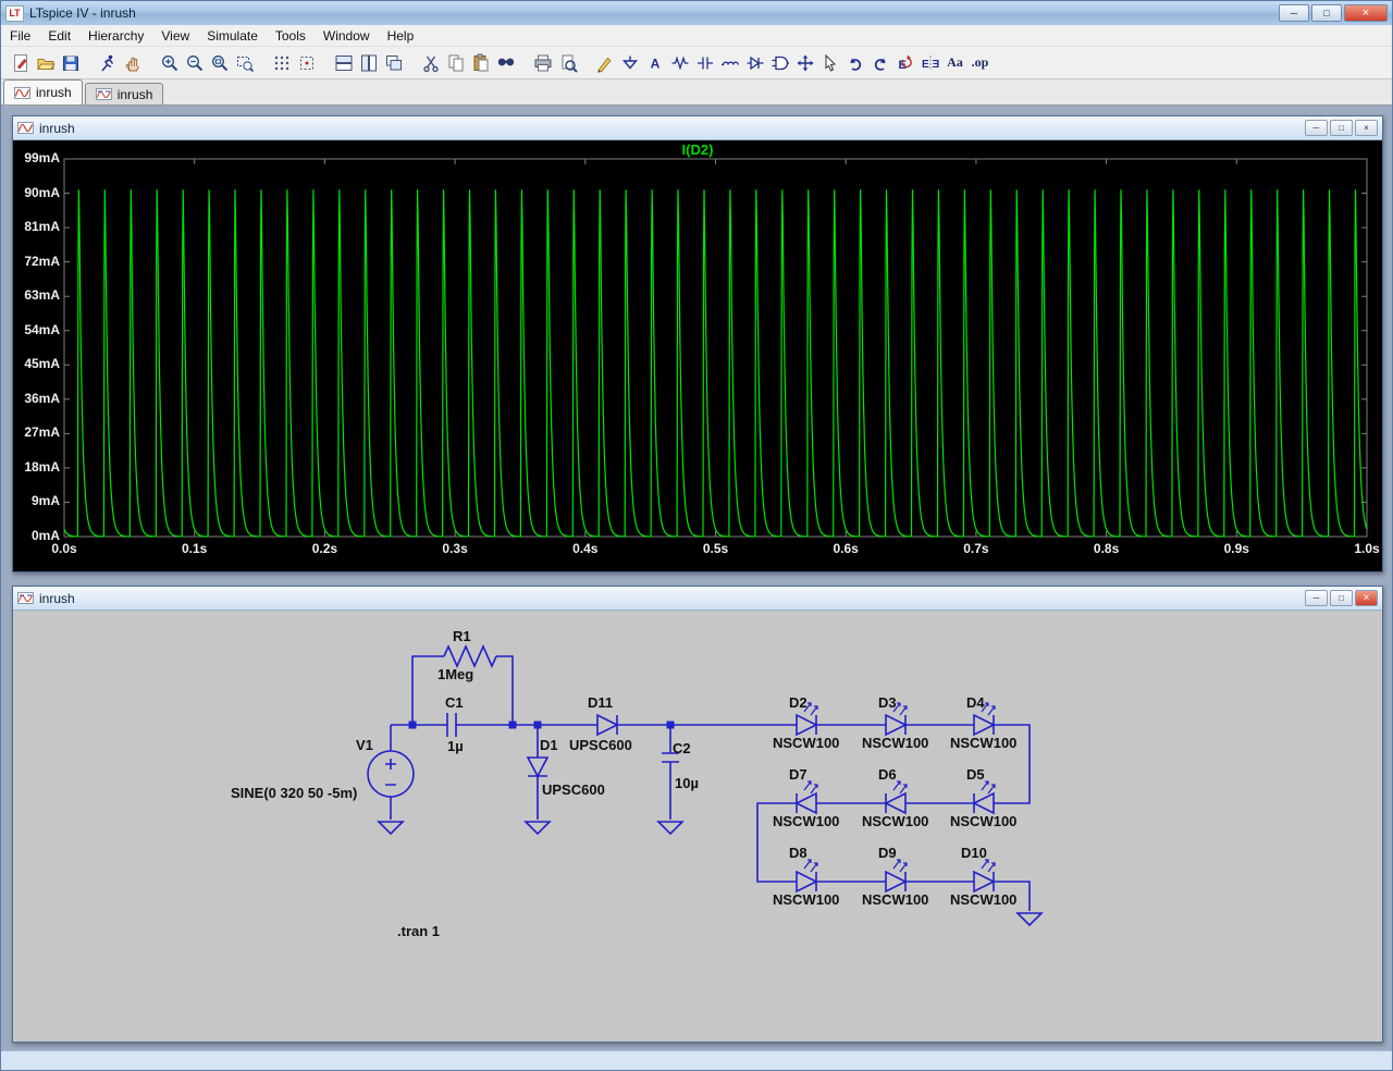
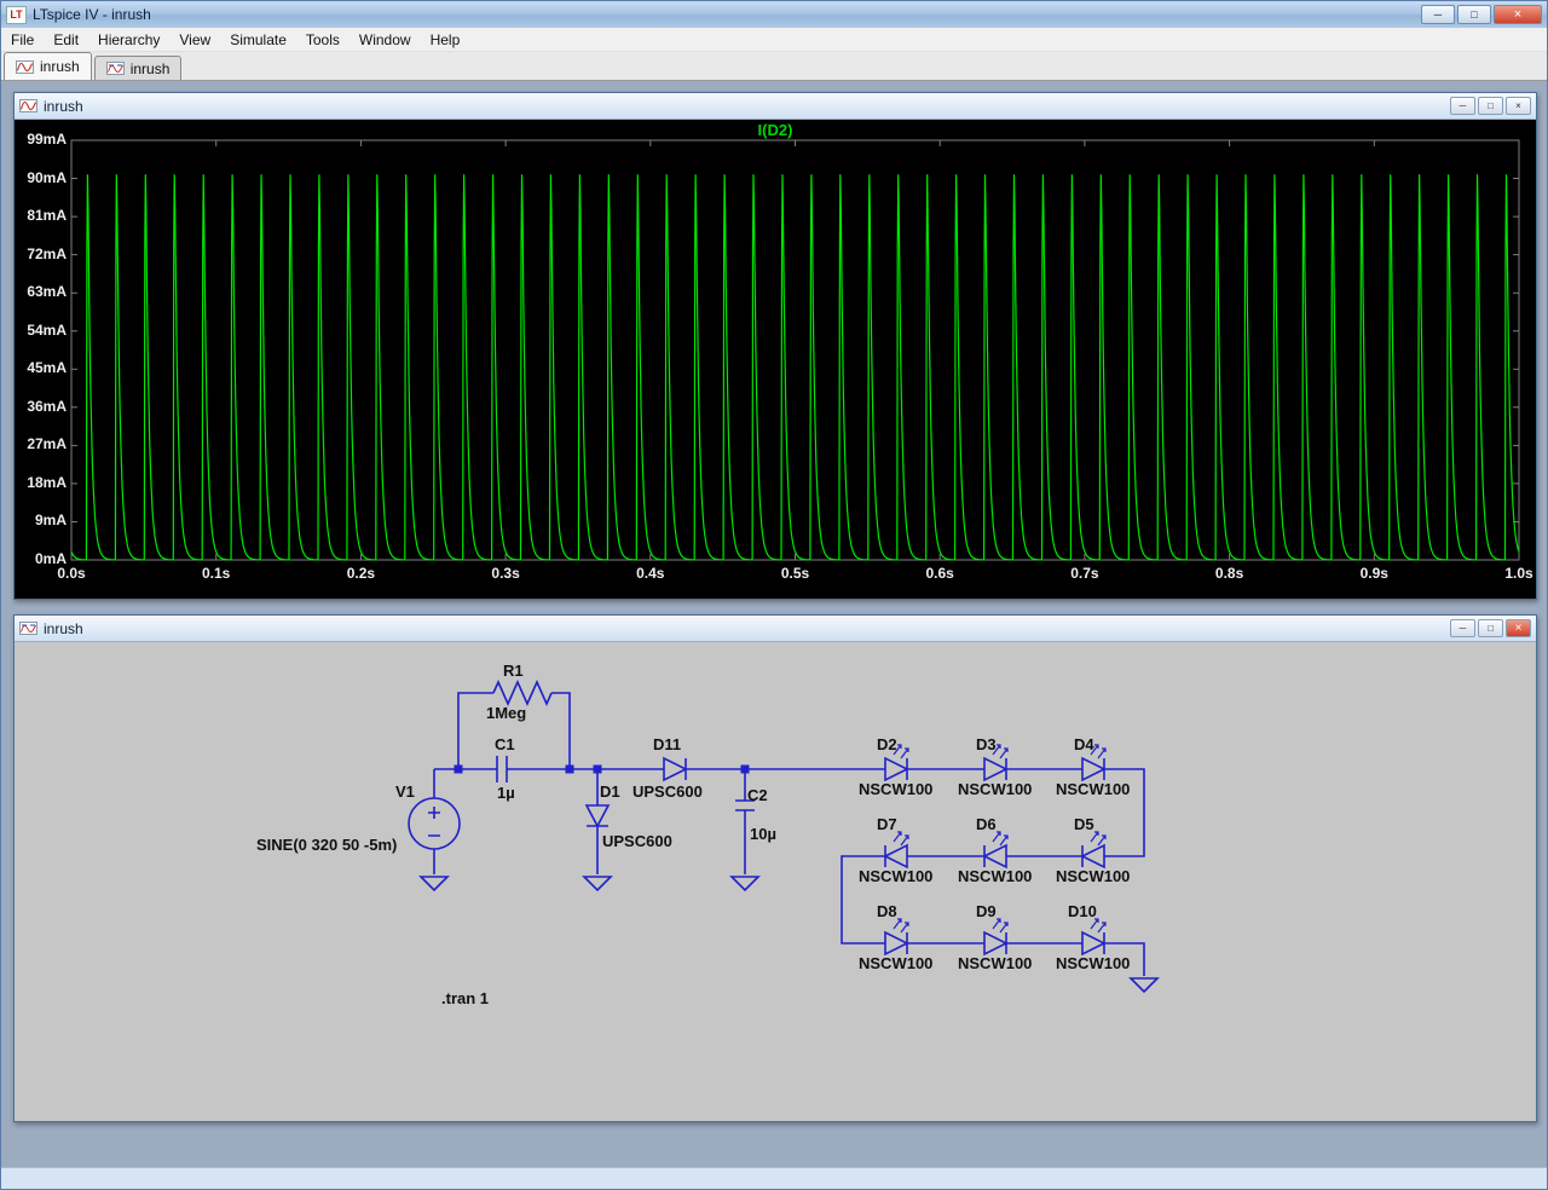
  LT
  LTspice IV - inrush
  ─
  □
  ×
  File
  Edit
  Hierarchy
  View
  Simulate
  Tools
  Window
  Help
- A
- E
- Ǝ
- Aa
- .op
  inrush
  inrush
  inrush
  ─
  □
  ×
  I(D2)
  0.0s
  0.1s
  0.2s
  0.3s
  0.4s
  0.5s
  0.6s
  0.7s
  0.8s
  0.9s
  1.0s
  99mA
  90mA
  81mA
  72mA
  63mA
  54mA
  45mA
  36mA
  27mA
  18mA
  9mA
  0mA
  inrush
  ─
  □
  ×
  R1
  1Meg
  C1
  1µ
  V1
  SINE(0 320 50 -5m)
  D11
  UPSC600
  D1
  UPSC600
  C2
  10µ
  D2
  D3
  D4
  NSCW100
  NSCW100
  NSCW100
  D7
  D6
  D5
  NSCW100
  NSCW100
  NSCW100
  D8
  D9
  D10
  NSCW100
  NSCW100
  NSCW100
  .tran 1
